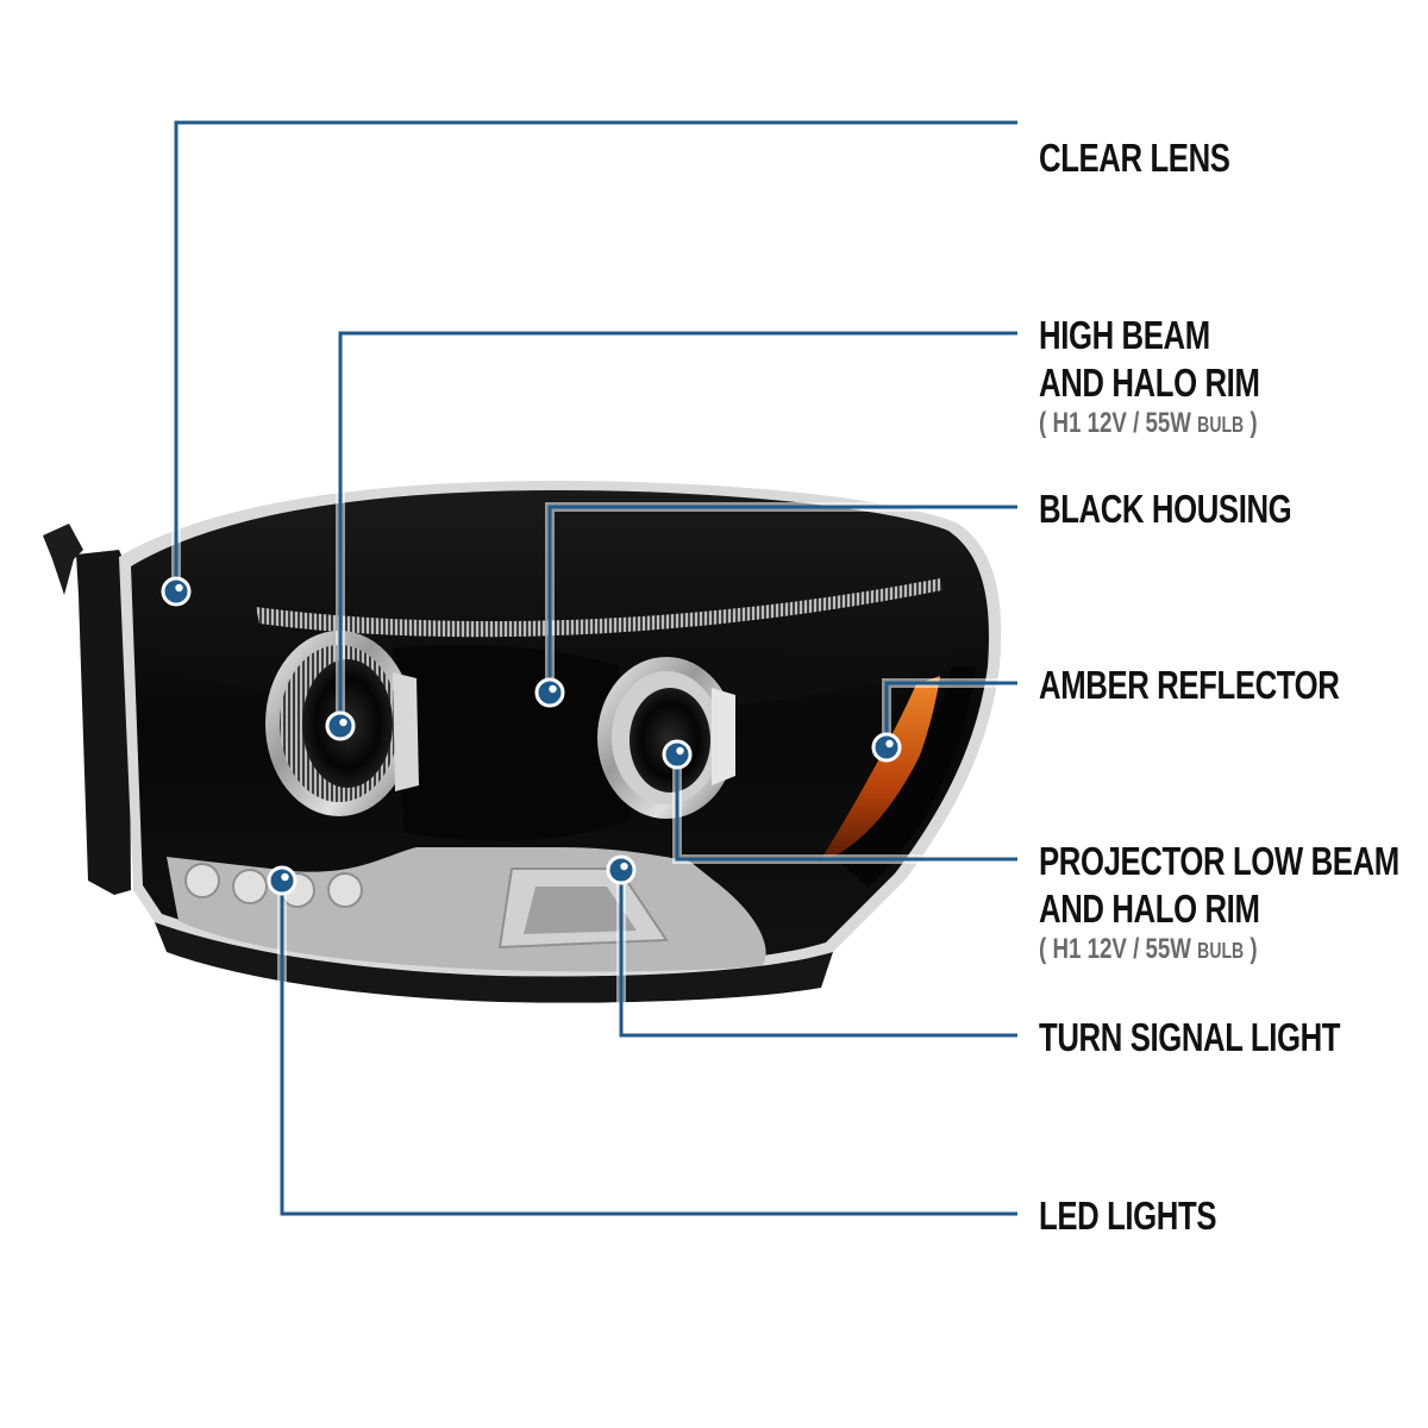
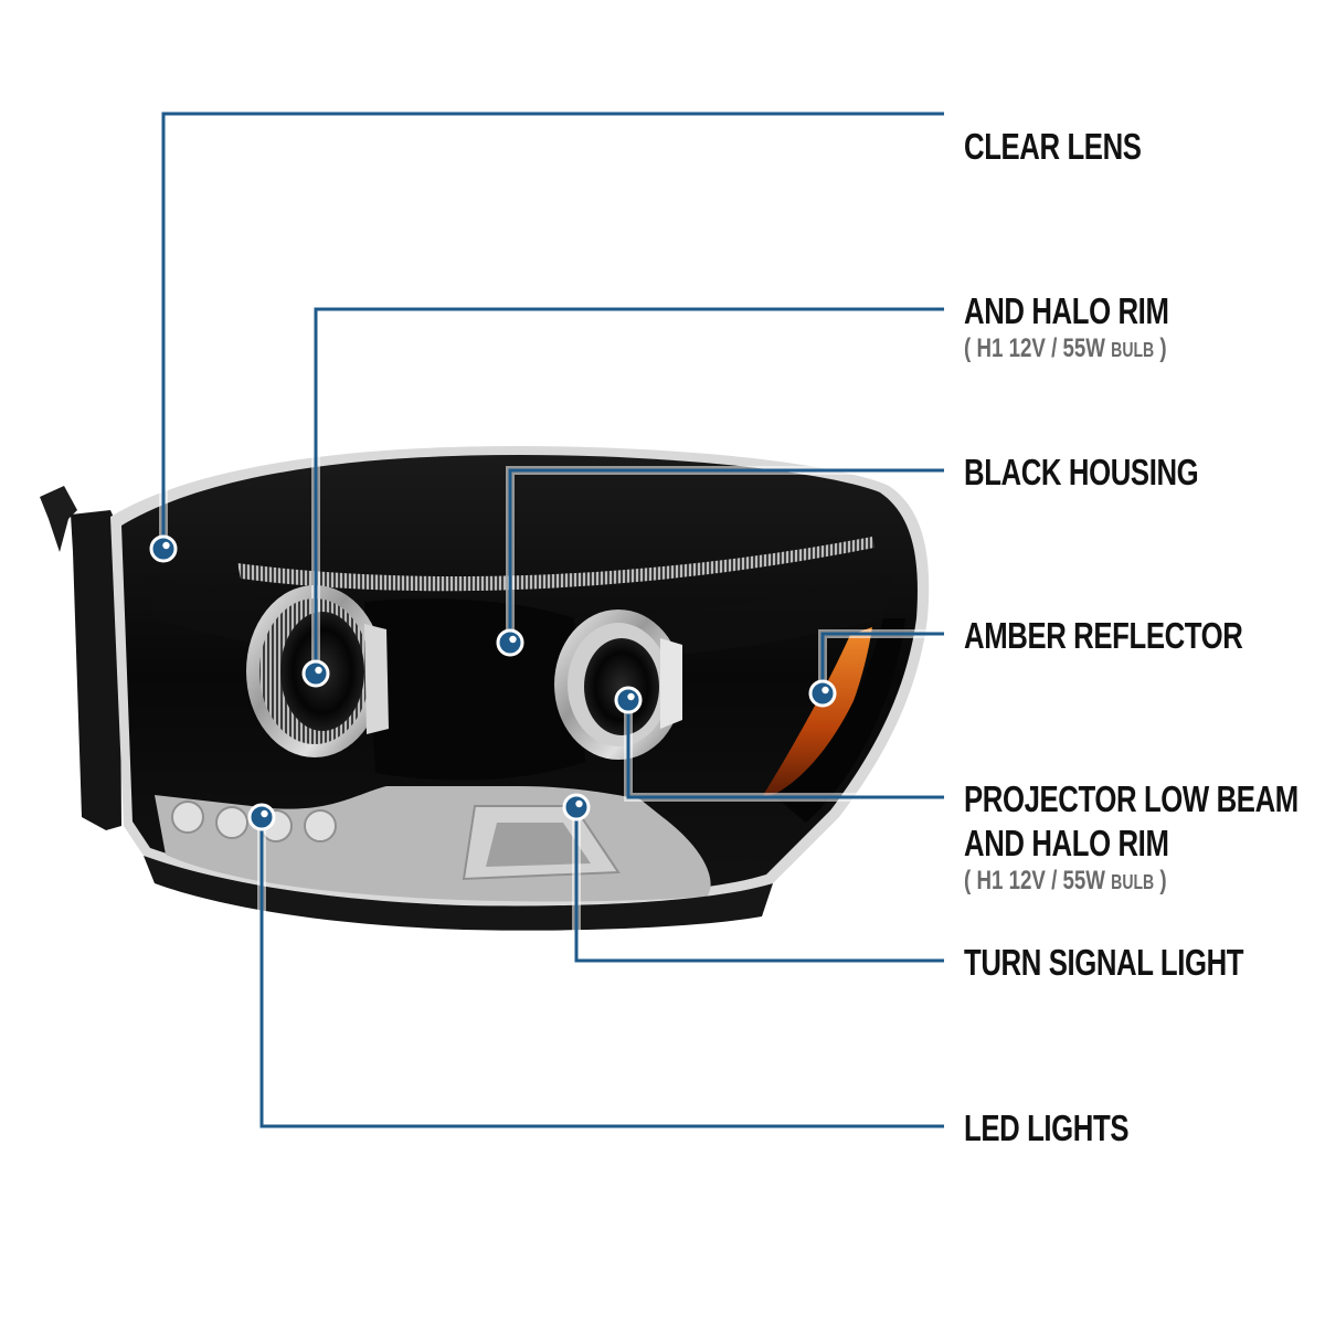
  CLEAR LENS
- HIGH BEAM
  AND HALO RIM
  ( H1 12V / 55W BULB )
  BLACK HOUSING
  AMBER REFLECTOR
  PROJECTOR LOW BEAM
  AND HALO RIM
  ( H1 12V / 55W BULB )
  TURN SIGNAL LIGHT
  LED LIGHTS
